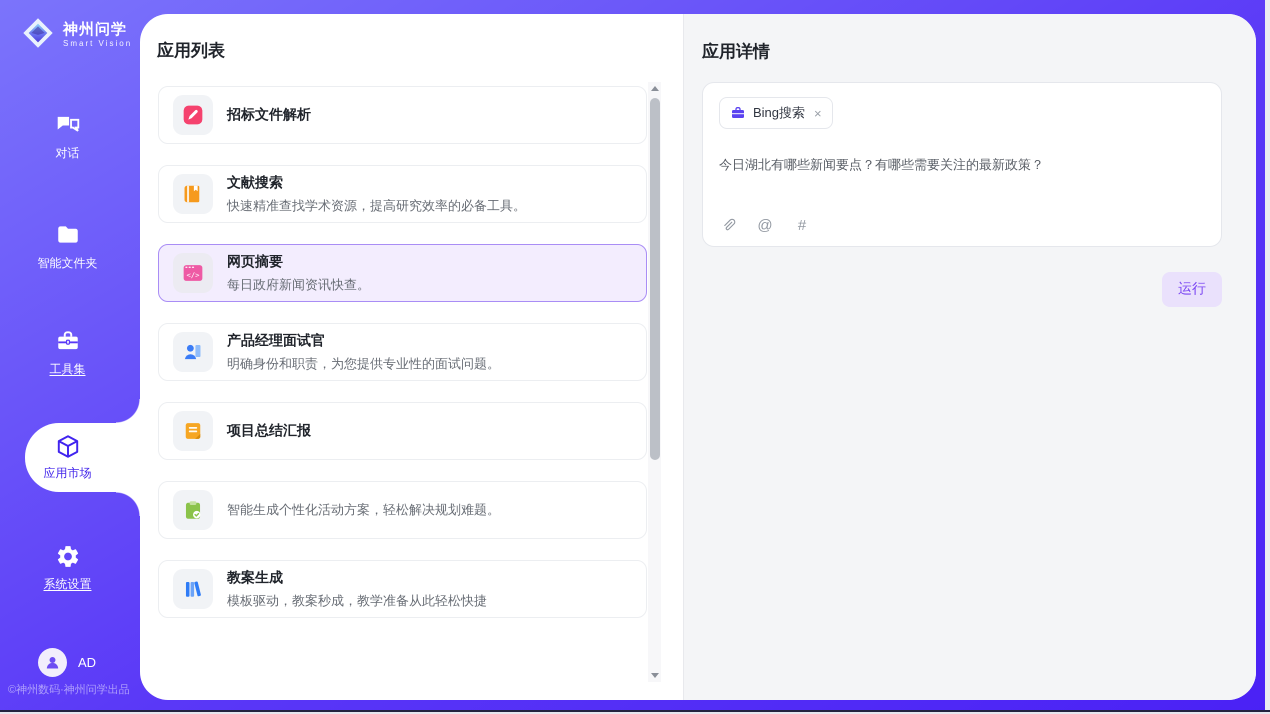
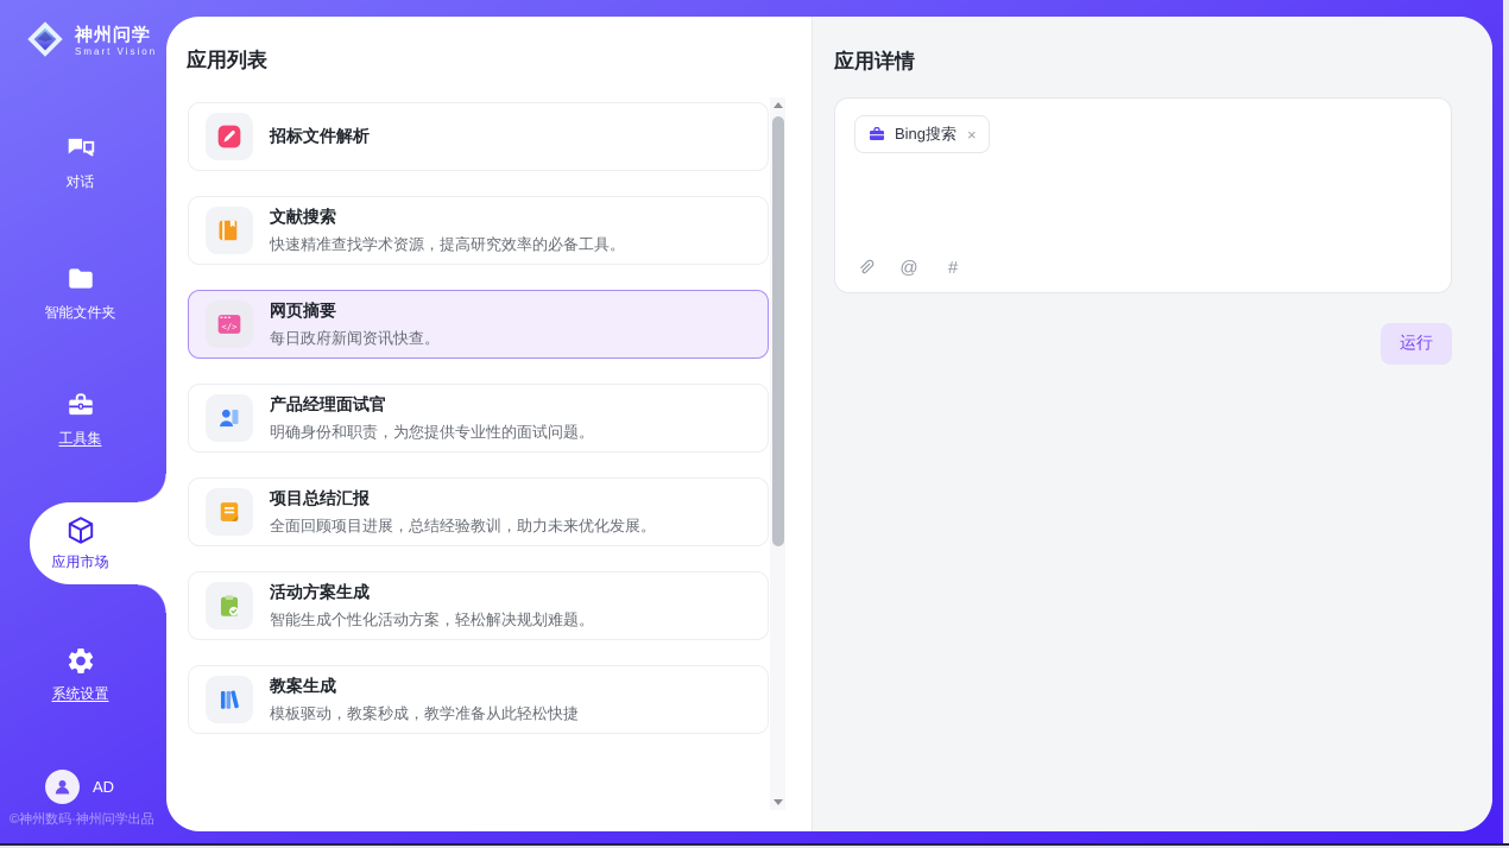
  神州问学
  Smart Vision
  对话
  智能文件夹
  工具集
  应用市场
  系统设置
  AD
  ©神州数码·神州问学出品
  应用列表
  招标文件解析
  文献搜索
  快速精准查找学术资源，提高研究效率的必备工具。
  </>
  网页摘要
  每日政府新闻资讯快查。
  产品经理面试官
  明确身份和职责，为您提供专业性的面试问题。
  项目总结汇报
+ 全面回顾项目进展，总结经验教训，助力未来优化发展。
+ 活动方案生成
  智能生成个性化活动方案，轻松解决规划难题。
  教案生成
  模板驱动，教案秒成，教学准备从此轻松快捷
  应用详情
  Bing搜索
  ×
- 今日湖北有哪些新闻要点？有哪些需要关注的最新政策？
  @
  #
  运行
